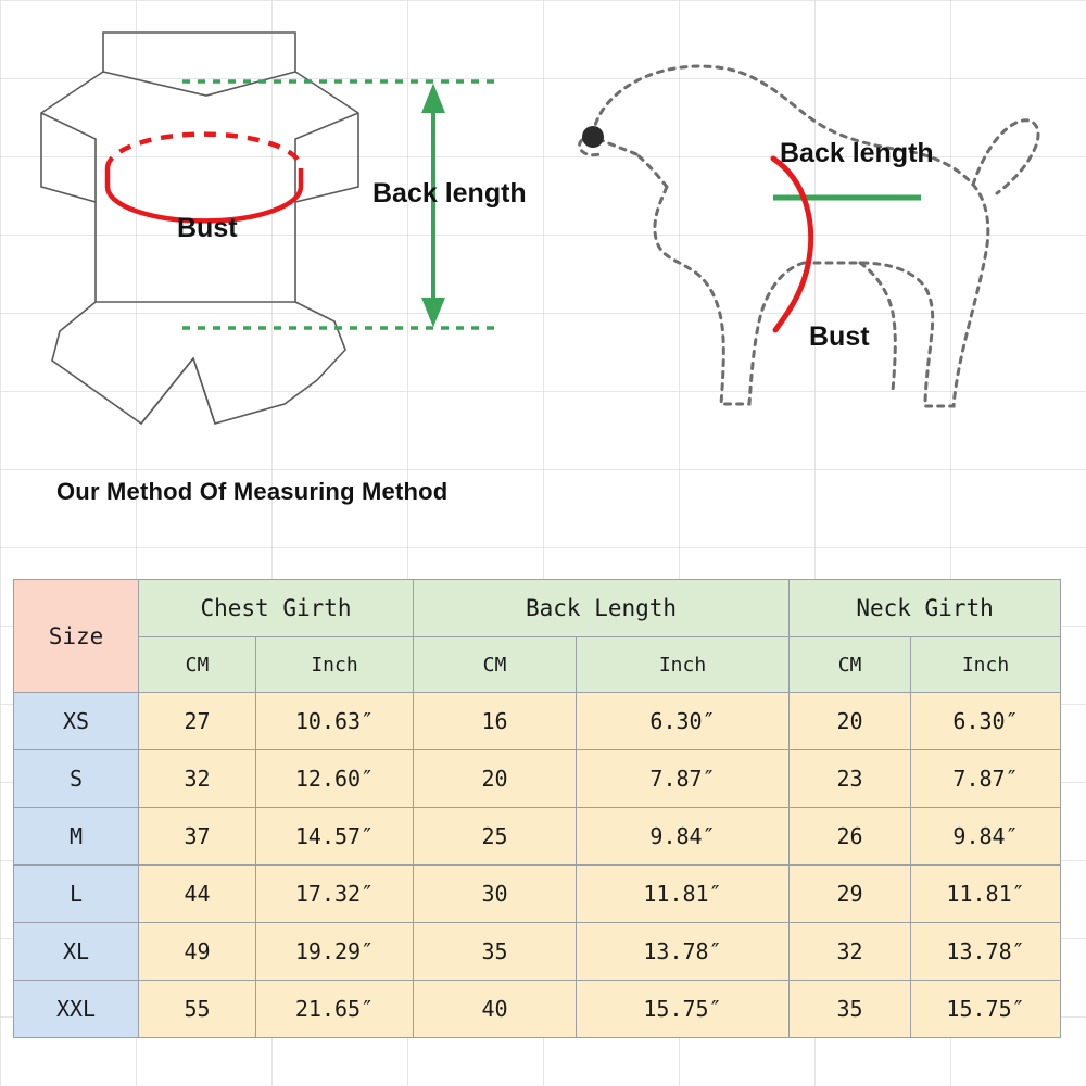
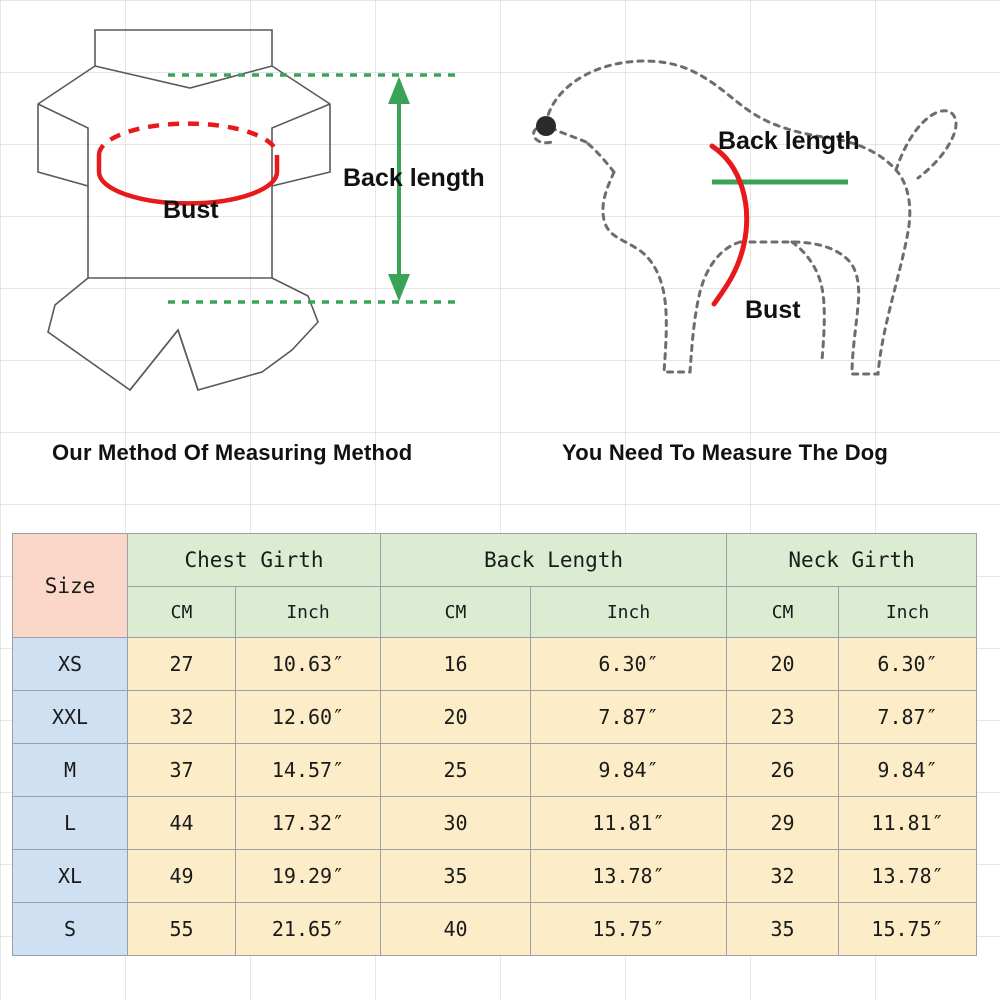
  Bust
  Back length
  Back length
  Bust
  Our Method Of Measuring Method
+ You Need To Measure The Dog
  Size	Chest Girth	Back Length	Neck Girth
  CM	Inch	CM	Inch	CM	Inch
  XS	27	10.63″	16	6.30″	20	6.30″
- S	32	12.60″	20	7.87″	23	7.87″
+ XXL	32	12.60″	20	7.87″	23	7.87″
  M	37	14.57″	25	9.84″	26	9.84″
  L	44	17.32″	30	11.81″	29	11.81″
  XL	49	19.29″	35	13.78″	32	13.78″
- XXL	55	21.65″	40	15.75″	35	15.75″
+ S	55	21.65″	40	15.75″	35	15.75″
